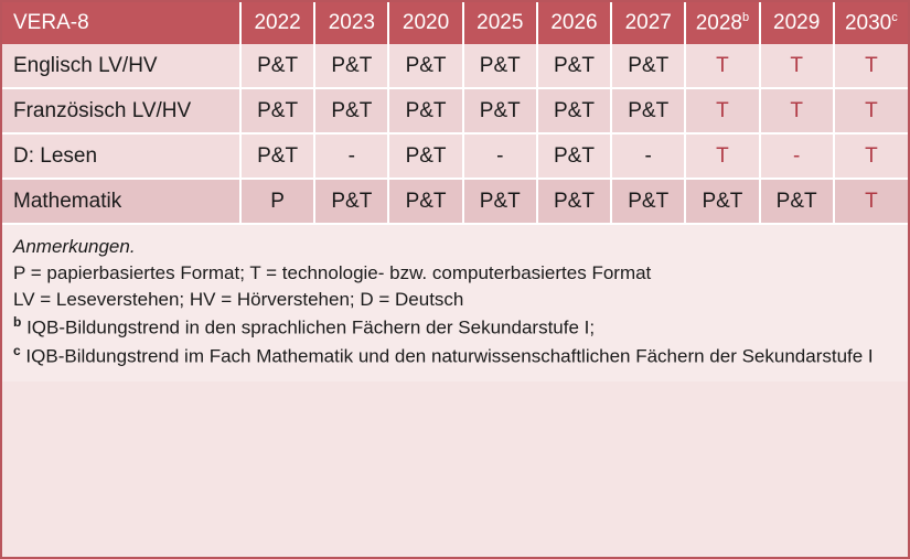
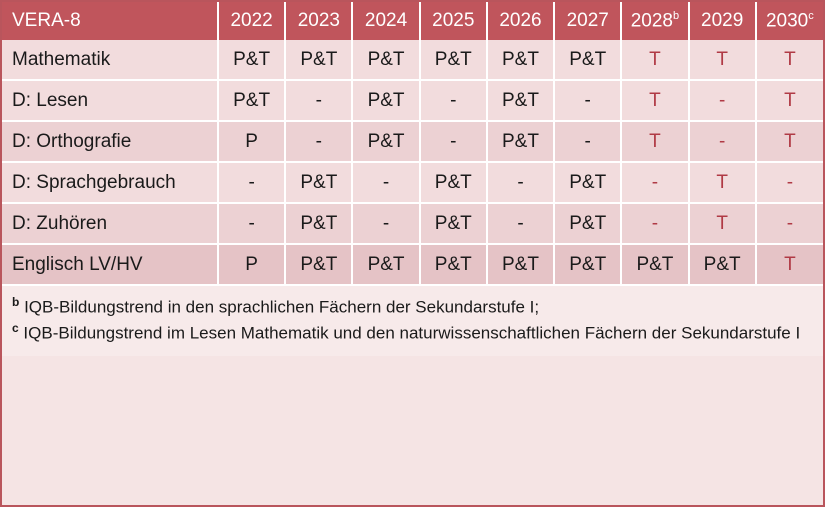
- VERA-8	2022	2023	2020	2025	2026	2027	2028b	2029	2030c
+ VERA-8	2022	2023	2024	2025	2026	2027	2028b	2029	2030c
- Englisch LV/HV	P&T	P&T	P&T	P&T	P&T	P&T	T	T	T
+ Mathematik	P&T	P&T	P&T	P&T	P&T	P&T	T	T	T
- Französisch LV/HV	P&T	P&T	P&T	P&T	P&T	P&T	T	T	T
  D: Lesen	P&T	-	P&T	-	P&T	-	T	-	T
+ D: Orthografie	P	-	P&T	-	P&T	-	T	-	T
+ D: Sprachgebrauch	-	P&T	-	P&T	-	P&T	-	T	-
+ D: Zuhören	-	P&T	-	P&T	-	P&T	-	T	-
- Mathematik	P	P&T	P&T	P&T	P&T	P&T	P&T	P&T	T
+ Englisch LV/HV	P	P&T	P&T	P&T	P&T	P&T	P&T	P&T	T
- Anmerkungen.
- P = papierbasiertes Format; T = technologie- bzw. computerbasiertes Format
- LV = Leseverstehen; HV = Hörverstehen; D = Deutsch
  b IQB-Bildungstrend in den sprachlichen Fächern der Sekundarstufe I;
- c IQB-Bildungstrend im Fach Mathematik und den naturwissenschaftlichen Fächern der Sekundarstufe I
+ c IQB-Bildungstrend im Lesen Mathematik und den naturwissenschaftlichen Fächern der Sekundarstufe I
